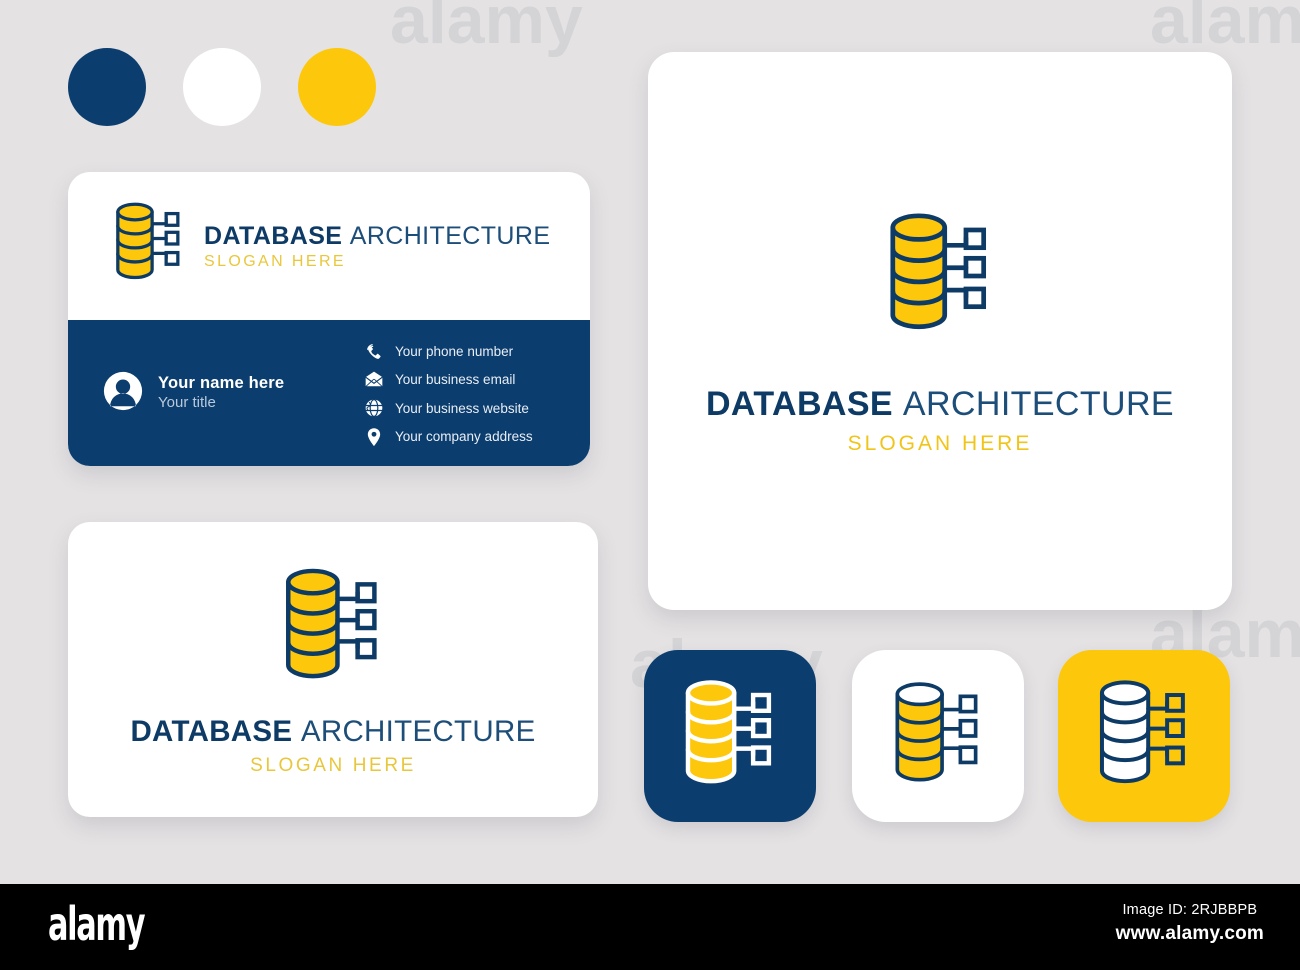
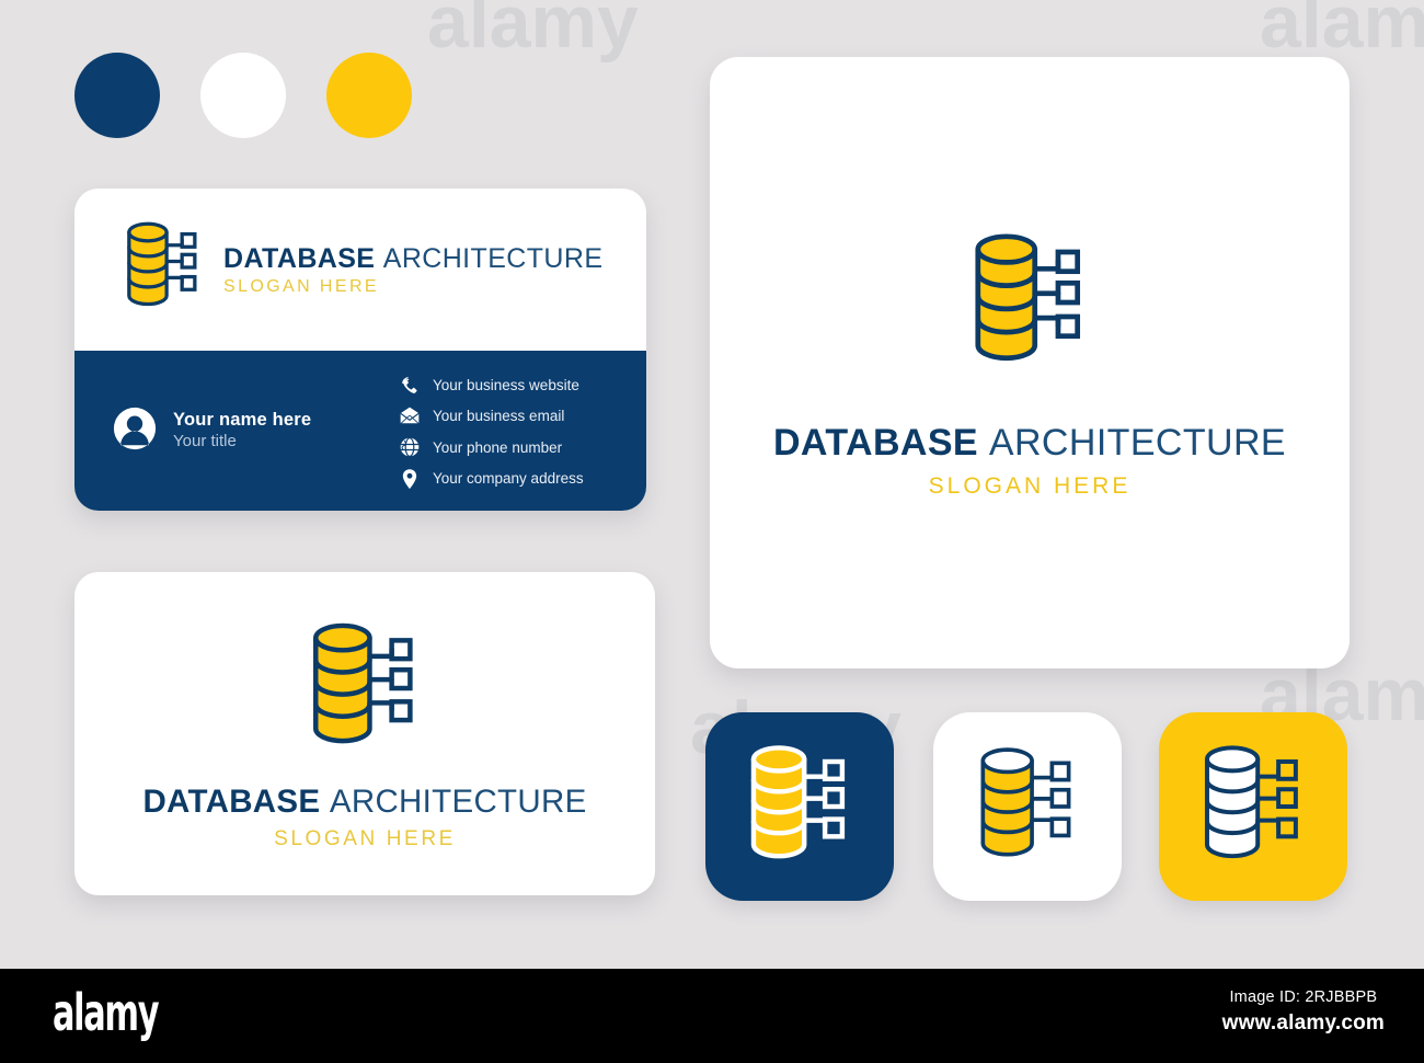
  alam
  alam
  DATABASE ARCHITECTURE
  SLOGAN HERE
  Your name here
  Your title
- Your phone number
+ Your business website
  Your business email
- Your business website
+ Your phone number
  Your company address
  DATABASE ARCHITECTURE
  SLOGAN HERE
  DATABASE ARCHITECTURE
  SLOGAN HERE
  alamy
  Image ID: 2RJBBPB
  www.alamy.com
